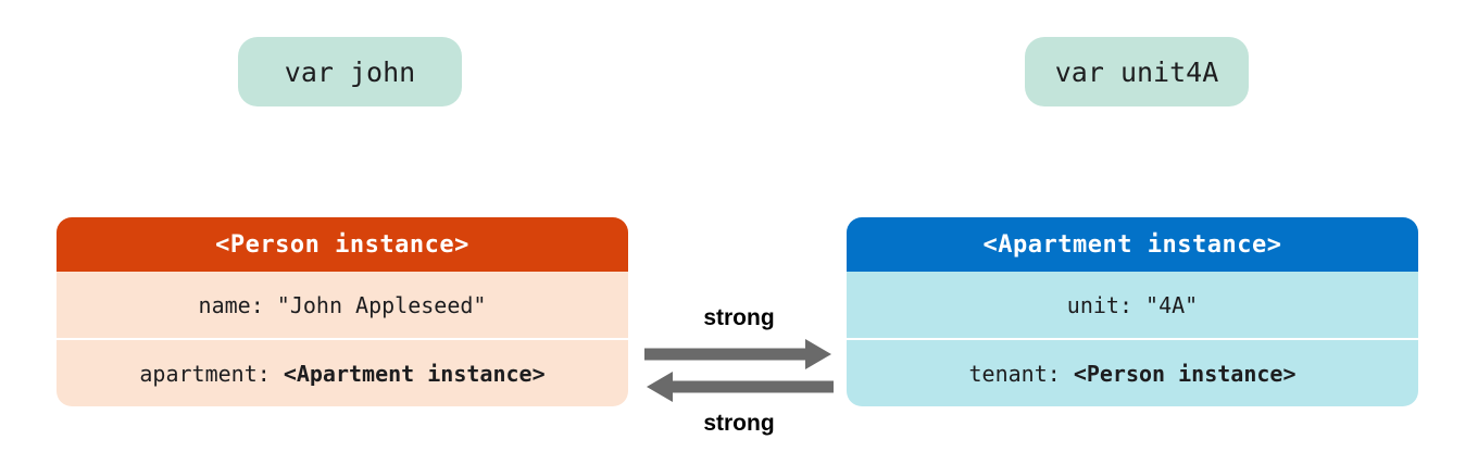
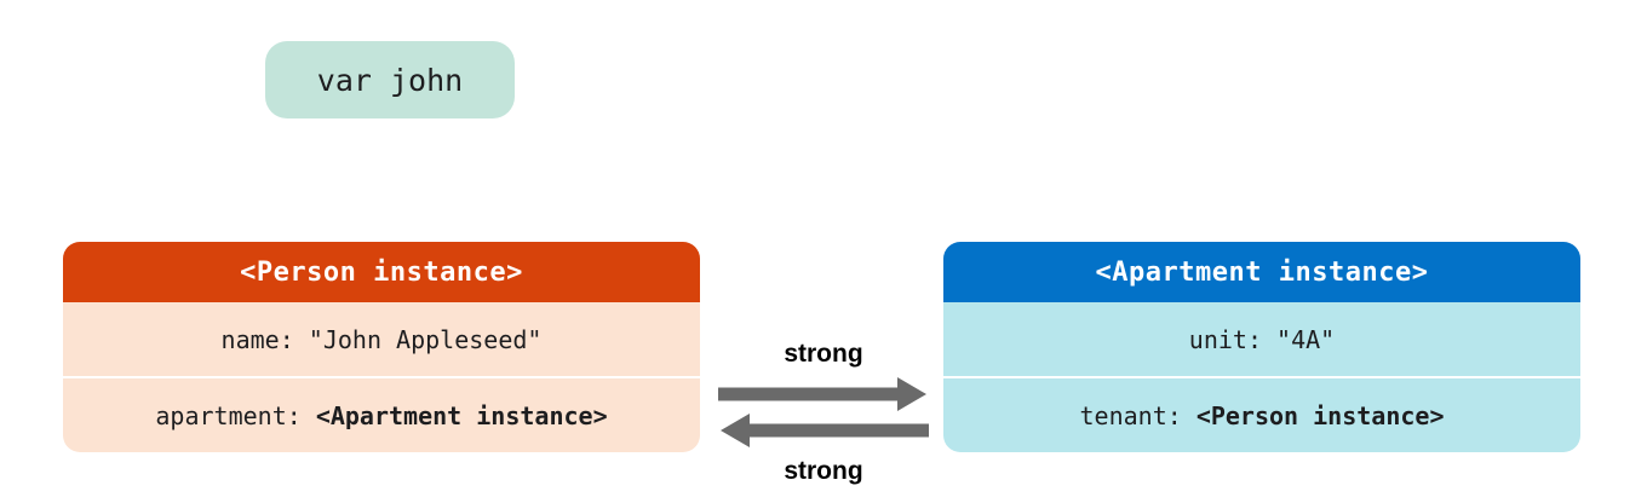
  var john
- var unit4A
  <Person instance>
  name: "John Appleseed"
  apartment:
  <Apartment instance>
  <Apartment instance>
  unit: "4A"
  tenant:
  <Person instance>
  strong
  strong
